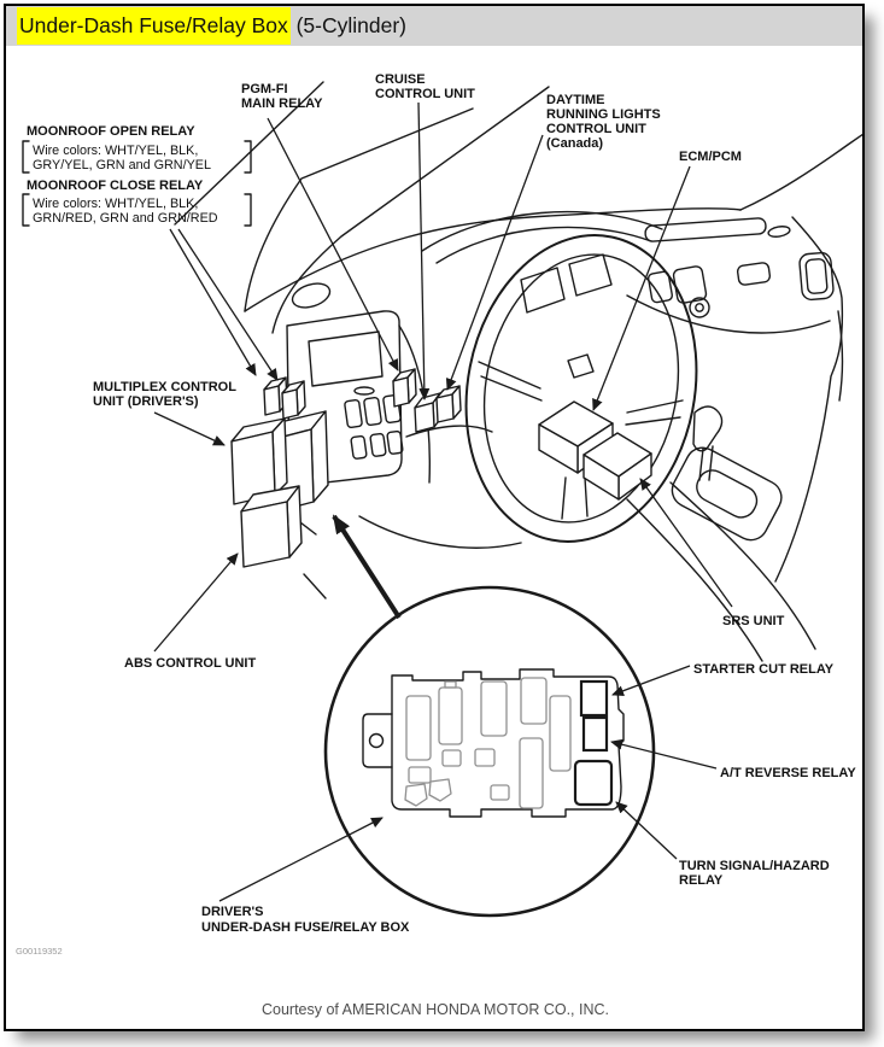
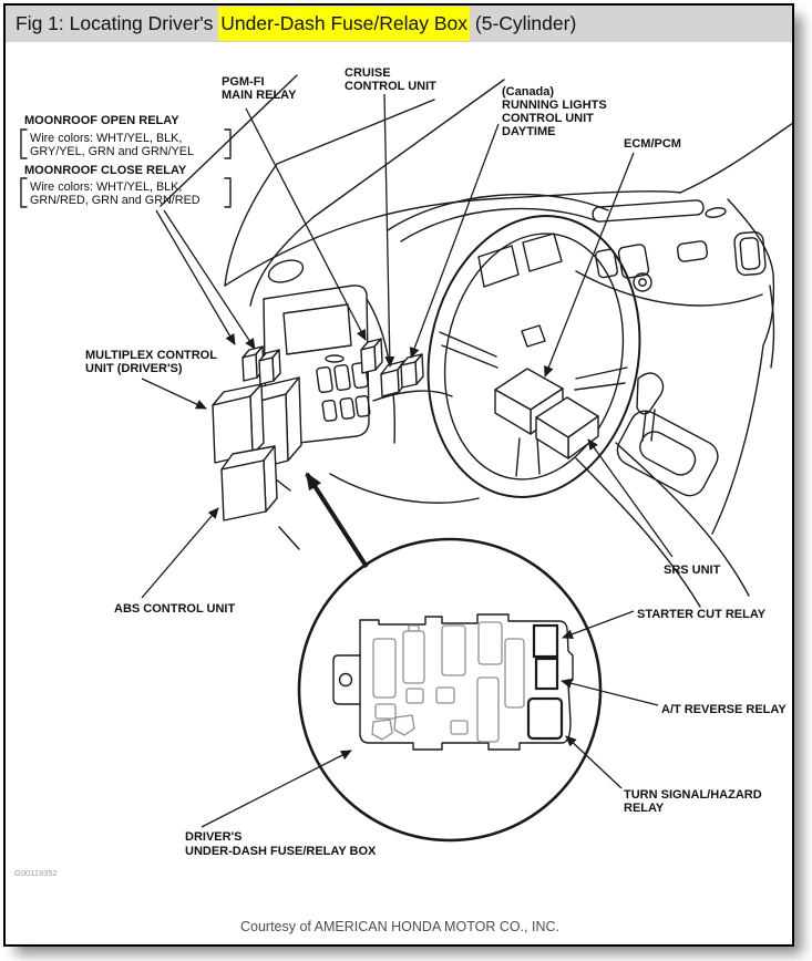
+ Fig 1: Locating Driver's
  Under-Dash Fuse/Relay Box
  (5-Cylinder)
  MOONROOF OPEN RELAY
  Wire colors: WHT/YEL, BLK,
  GRY/YEL, GRN and GRN/YEL
  MOONROOF CLOSE RELAY
  Wire colors: WHT/YEL, BLK,
  GRN/RED, GRN and GRN/RED
  PGM-FI
  MAIN RELAY
  CRUISE
  CONTROL UNIT
- DAYTIME
+ (Canada)
  RUNNING LIGHTS
  CONTROL UNIT
- (Canada)
+ DAYTIME
  ECM/PCM
  MULTIPLEX CONTROL
  UNIT (DRIVER'S)
  ABS CONTROL UNIT
  SRS UNIT
  STARTER CUT RELAY
  A/T REVERSE RELAY
  TURN SIGNAL/HAZARD
  RELAY
  DRIVER'S
  UNDER-DASH FUSE/RELAY BOX
  G00119352
  Courtesy of AMERICAN HONDA MOTOR CO., INC.
